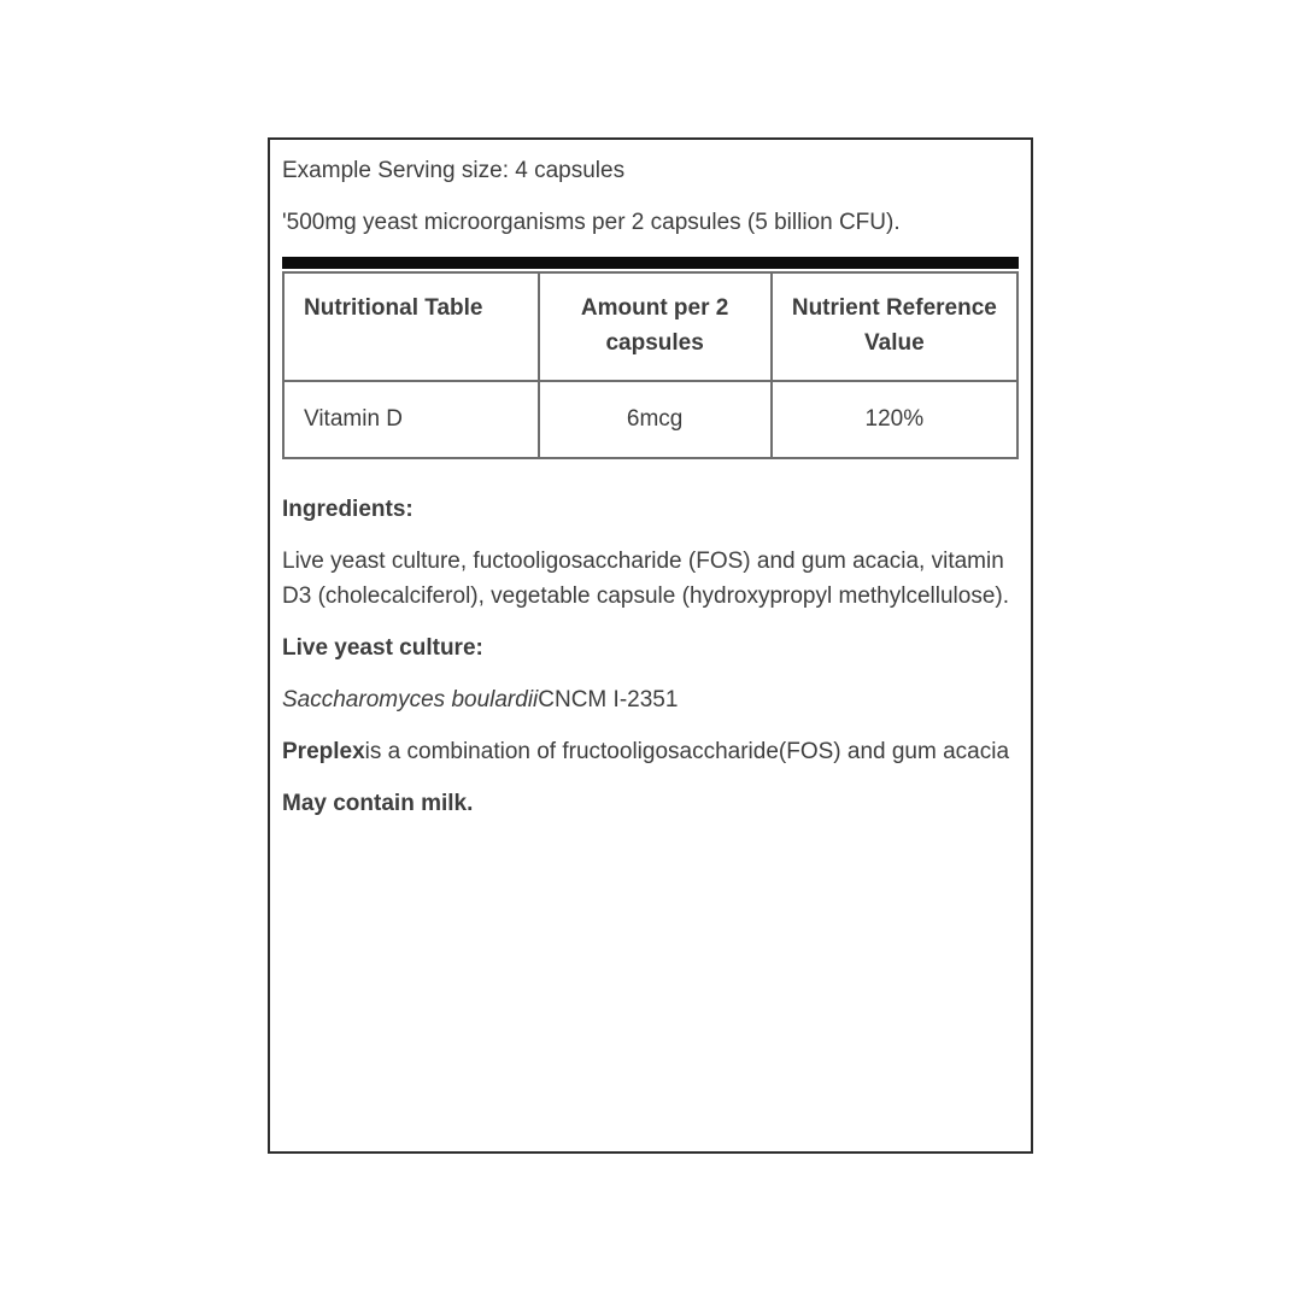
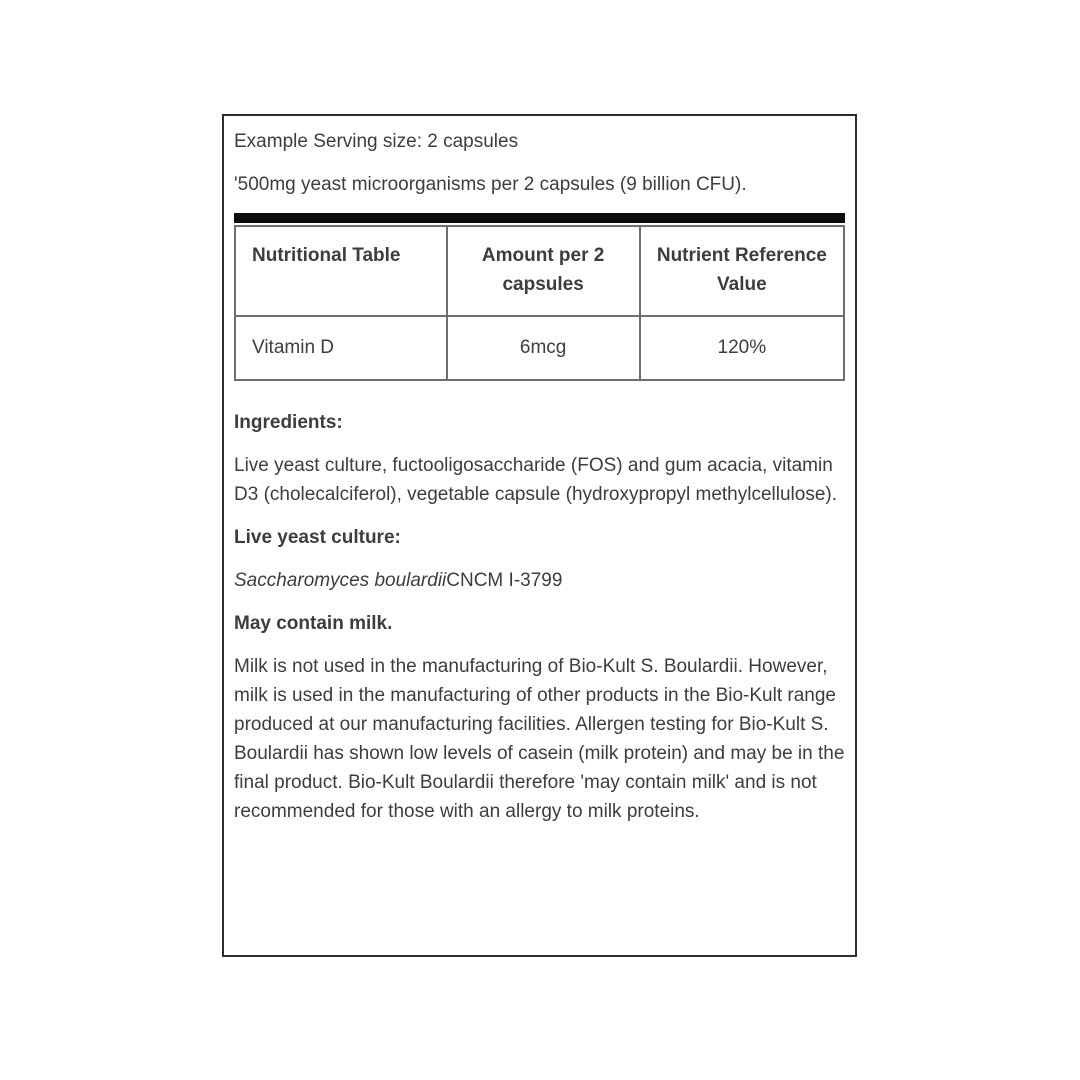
- Example Serving size: 4 capsules
+ Example Serving size: 2 capsules
- '500mg yeast microorganisms per 2 capsules (5 billion CFU).
+ '500mg yeast microorganisms per 2 capsules (9 billion CFU).
  Nutritional Table	Amount per 2 capsules	Nutrient Reference Value
  Vitamin D	6mcg	120%
  Ingredients:
  Live yeast culture, fuctooligosaccharide (FOS) and gum acacia, vitamin D3 (cholecalciferol), vegetable capsule (hydroxypropyl methylcellulose).
  Live yeast culture:
- Saccharomyces boulardiiCNCM I-2351
+ Saccharomyces boulardiiCNCM I-3799
- Preplexis a combination of fructooligosaccharide(FOS) and gum acacia
  May contain milk.
+ Milk is not used in the manufacturing of Bio-Kult S. Boulardii. However, milk is used in the manufacturing of other products in the Bio-Kult range produced at our manufacturing facilities. Allergen testing for Bio-Kult S. Boulardii has shown low levels of casein (milk protein) and may be in the final product. Bio-Kult Boulardii therefore 'may contain milk' and is not recommended for those with an allergy to milk proteins.
